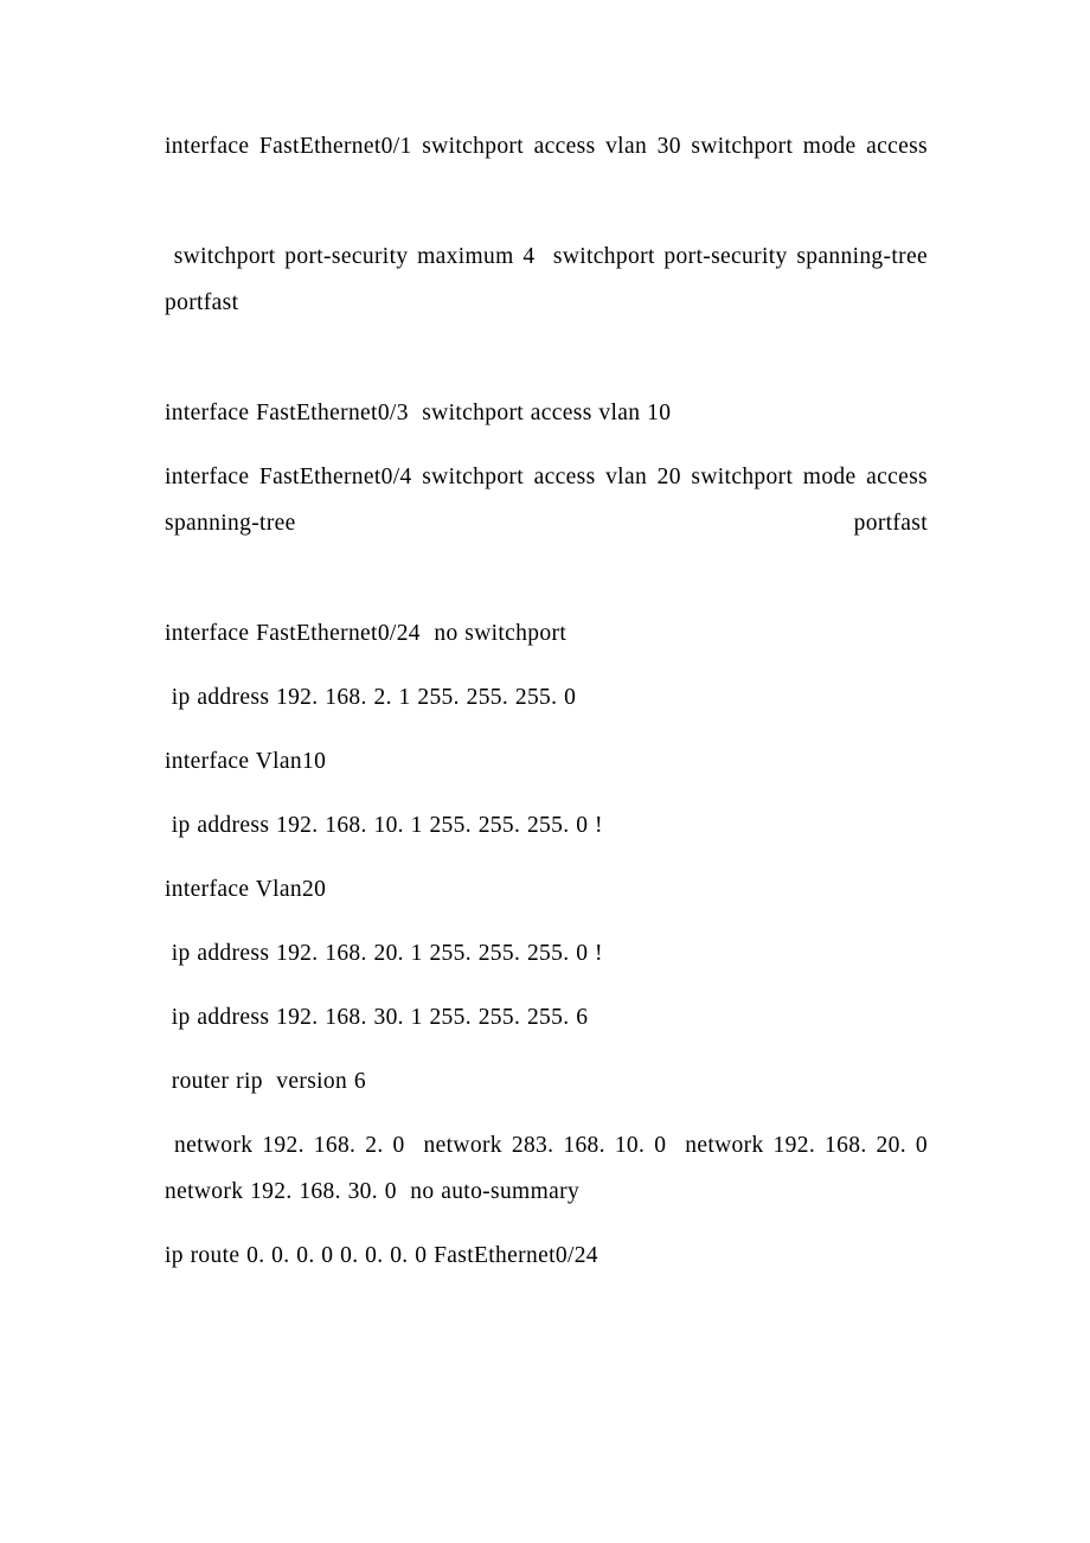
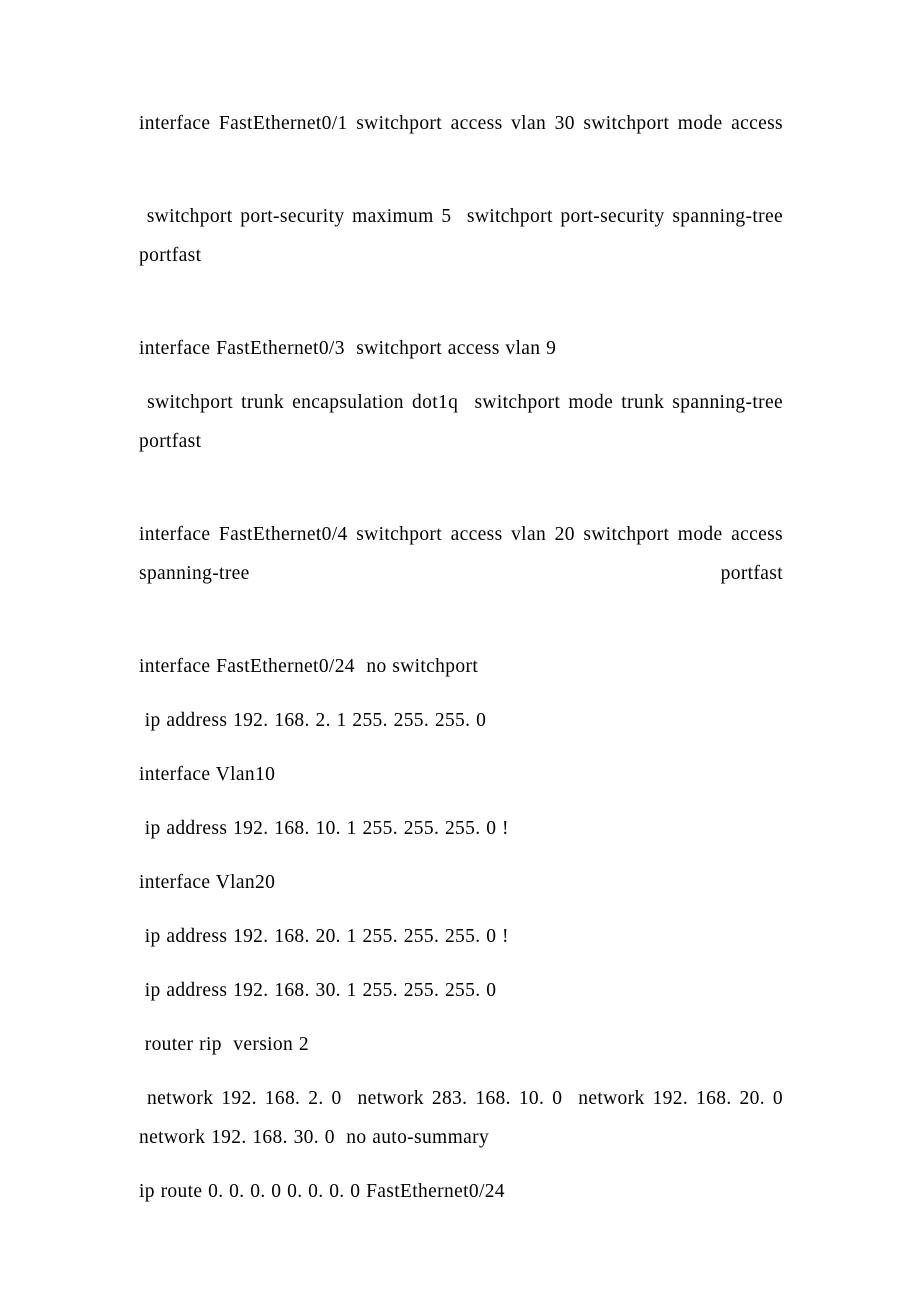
  interface FastEthernet0/1 switchport access vlan 30 switchport mode access
- switchport port-security maximum 4 switchport port-security spanning-tree portfast
+ switchport port-security maximum 5 switchport port-security spanning-tree portfast
- interface FastEthernet0/3 switchport access vlan 10
+ interface FastEthernet0/3 switchport access vlan 9
+ switchport trunk encapsulation dot1q switchport mode trunk spanning-tree portfast
  interface FastEthernet0/4 switchport access vlan 20 switchport mode access spanning-tree portfast
  interface FastEthernet0/24 no switchport
  ip address 192. 168. 2. 1 255. 255. 255. 0
  interface Vlan10
  ip address 192. 168. 10. 1 255. 255. 255. 0 !
  interface Vlan20
  ip address 192. 168. 20. 1 255. 255. 255. 0 !
- ip address 192. 168. 30. 1 255. 255. 255. 6
+ ip address 192. 168. 30. 1 255. 255. 255. 0
- router rip version 6
+ router rip version 2
  network 192. 168. 2. 0 network 283. 168. 10. 0 network 192. 168. 20. 0 network 192. 168. 30. 0 no auto-summary
  ip route 0. 0. 0. 0 0. 0. 0. 0 FastEthernet0/24
